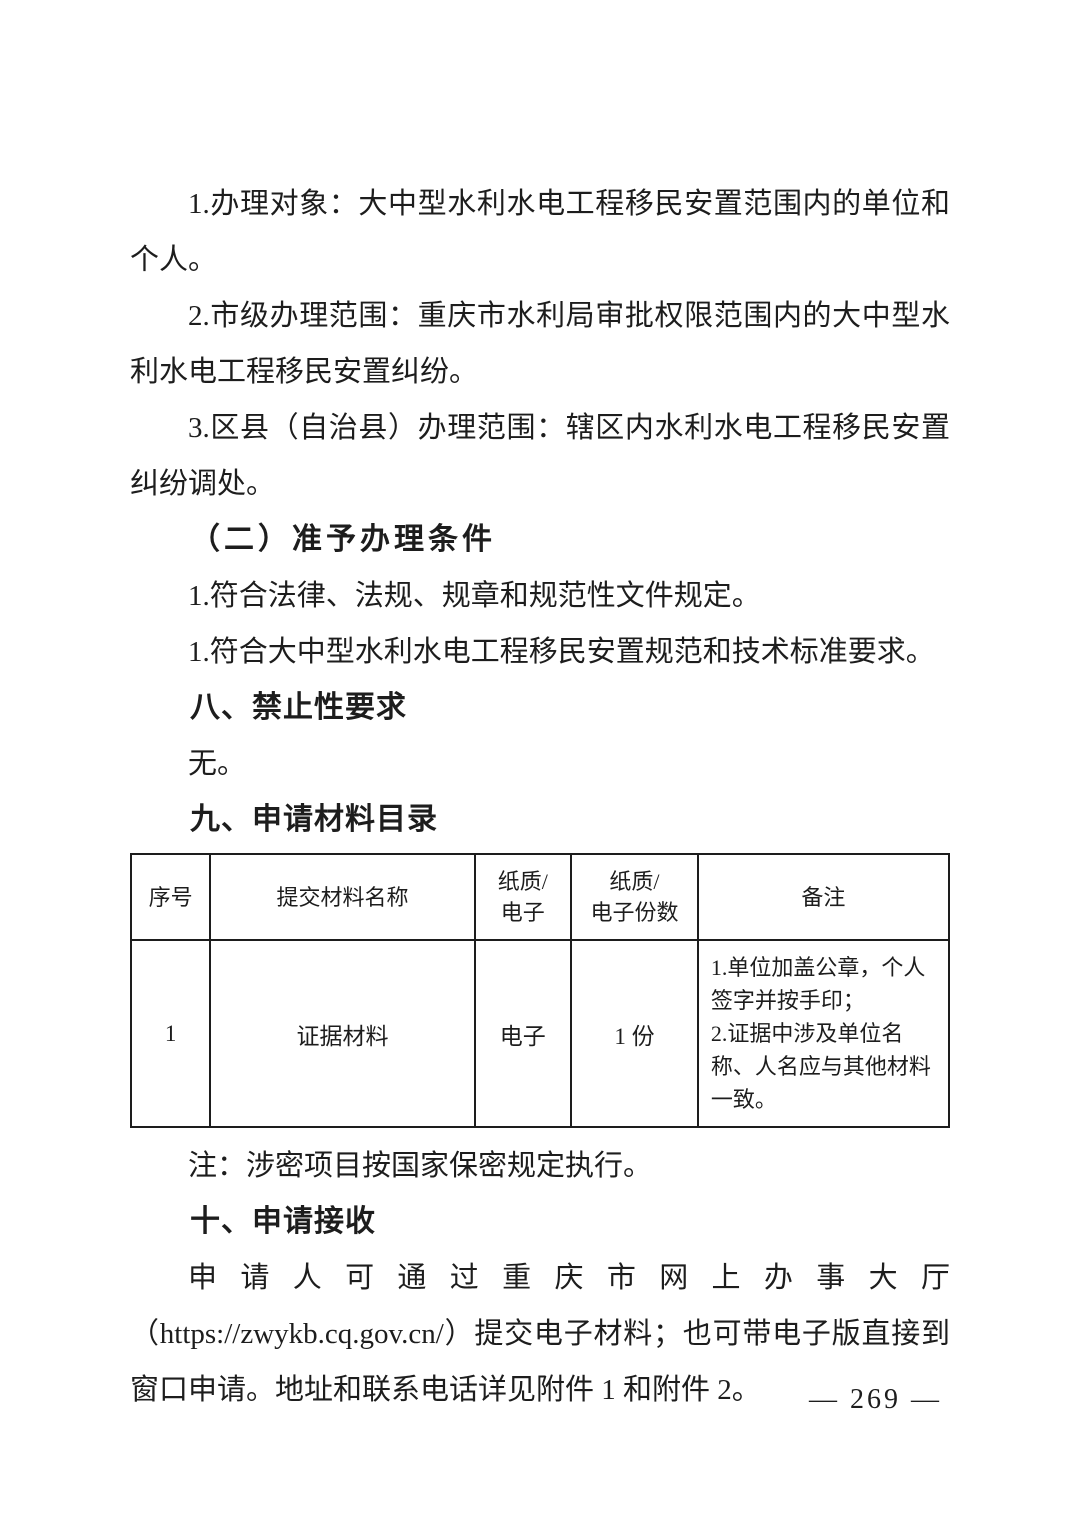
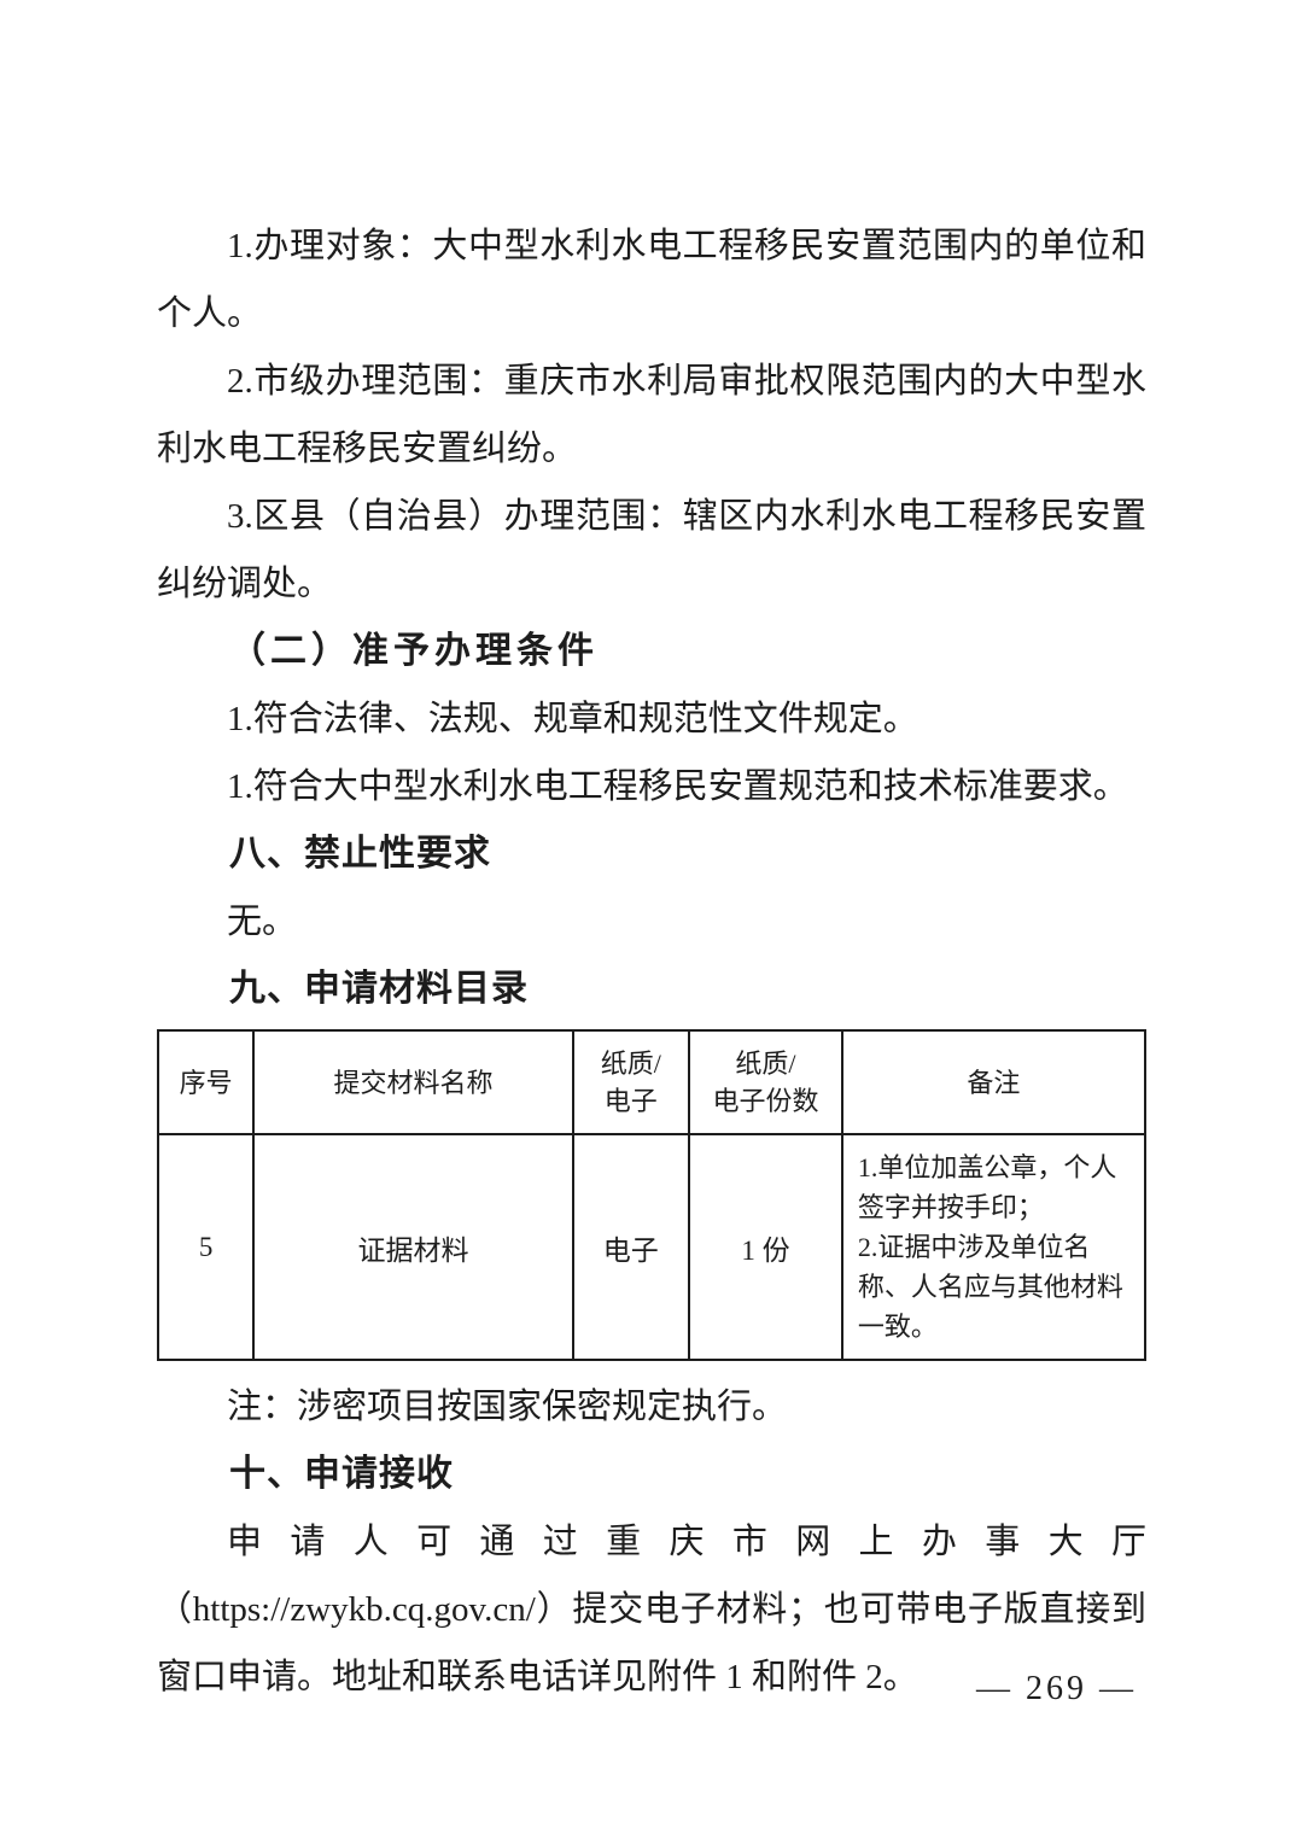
  1.办理对象：大中型水利水电工程移民安置范围内的单位和个人。
  2.市级办理范围：重庆市水利局审批权限范围内的大中型水利水电工程移民安置纠纷。
  3.区县（自治县）办理范围：辖区内水利水电工程移民安置纠纷调处。
  （二）准予办理条件
  1.符合法律、法规、规章和规范性文件规定。
  1.符合大中型水利水电工程移民安置规范和技术标准要求。
  八、禁止性要求
  无。
  九、申请材料目录
  序号	提交材料名称	纸质/ 电子	纸质/ 电子份数	备注
- 1	证据材料	电子	1 份	1.单位加盖公章，个人签字并按手印； 2.证据中涉及单位名称、人名应与其他材料一致。
+ 5	证据材料	电子	1 份	1.单位加盖公章，个人签字并按手印； 2.证据中涉及单位名称、人名应与其他材料一致。
  注：涉密项目按国家保密规定执行。
  十、申请接收
  申请人可通过重庆市网上办事大厅（https://zwykb.cq.gov.cn/）提交电子材料；也可带电子版直接到窗口申请。地址和联系电话详见附件 1 和附件 2。
  — 269 —
